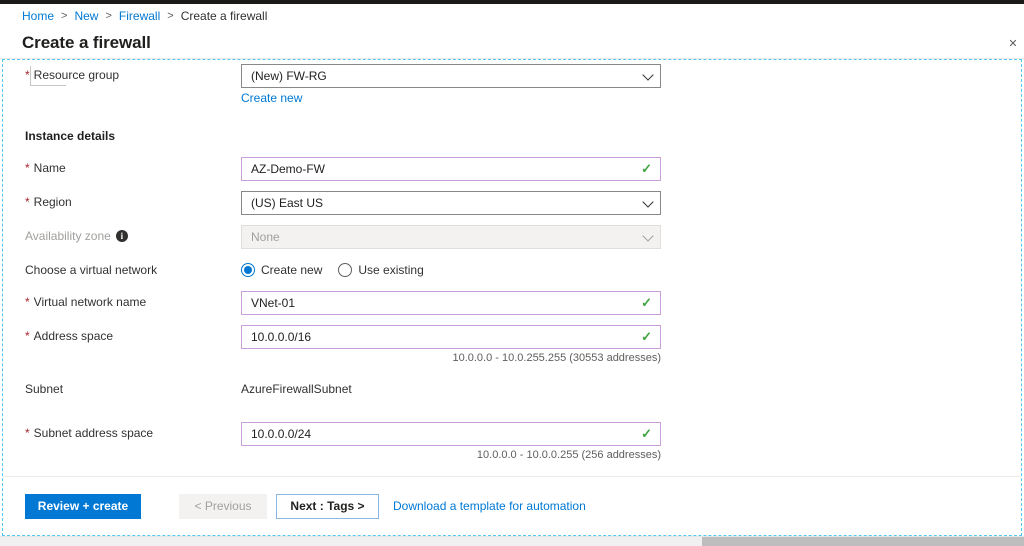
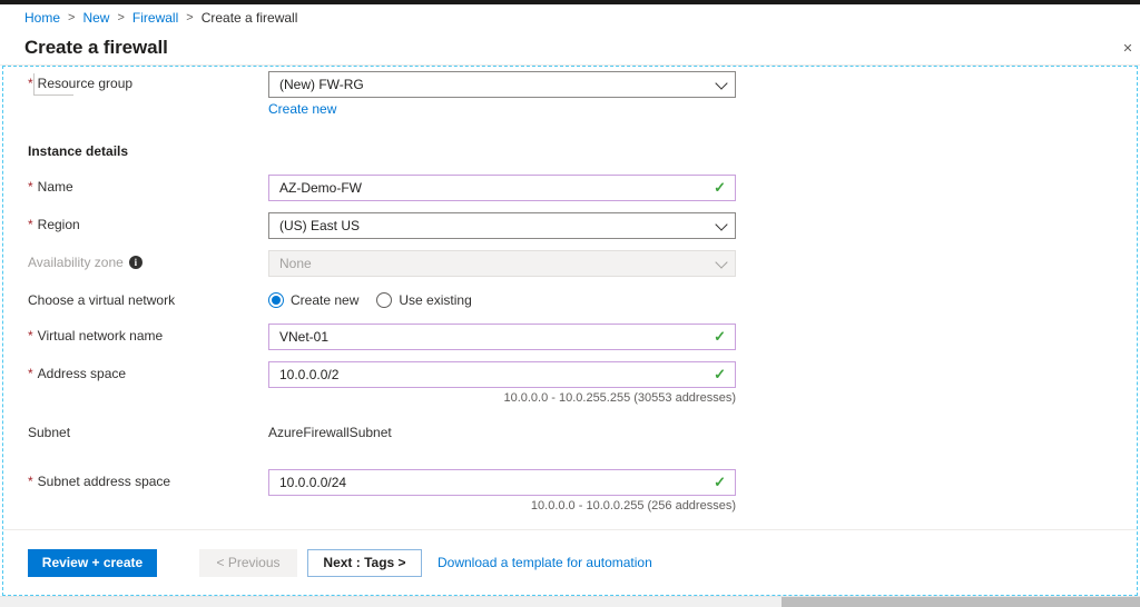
  Home
  >
  New
  >
  Firewall
  >
  Create a firewall
  Create a firewall
  ✕
  *
  Resource group
  (New) FW-RG
  Create new
  Instance details
  *
  Name
  AZ-Demo-FW
  ✓
  *
  Region
  (US) East US
  Availability zone
  i
  None
  Choose a virtual network
  Create new
  Use existing
  *
  Virtual network name
  VNet-01
  ✓
  *
  Address space
- 10.0.0.0/16
+ 10.0.0.0/2
  ✓
  10.0.0.0 - 10.0.255.255 (30553 addresses)
  Subnet
  AzureFirewallSubnet
  *
  Subnet address space
  10.0.0.0/24
  ✓
  10.0.0.0 - 10.0.0.255 (256 addresses)
  Review + create
  < Previous
  Next : Tags >
  Download a template for automation
